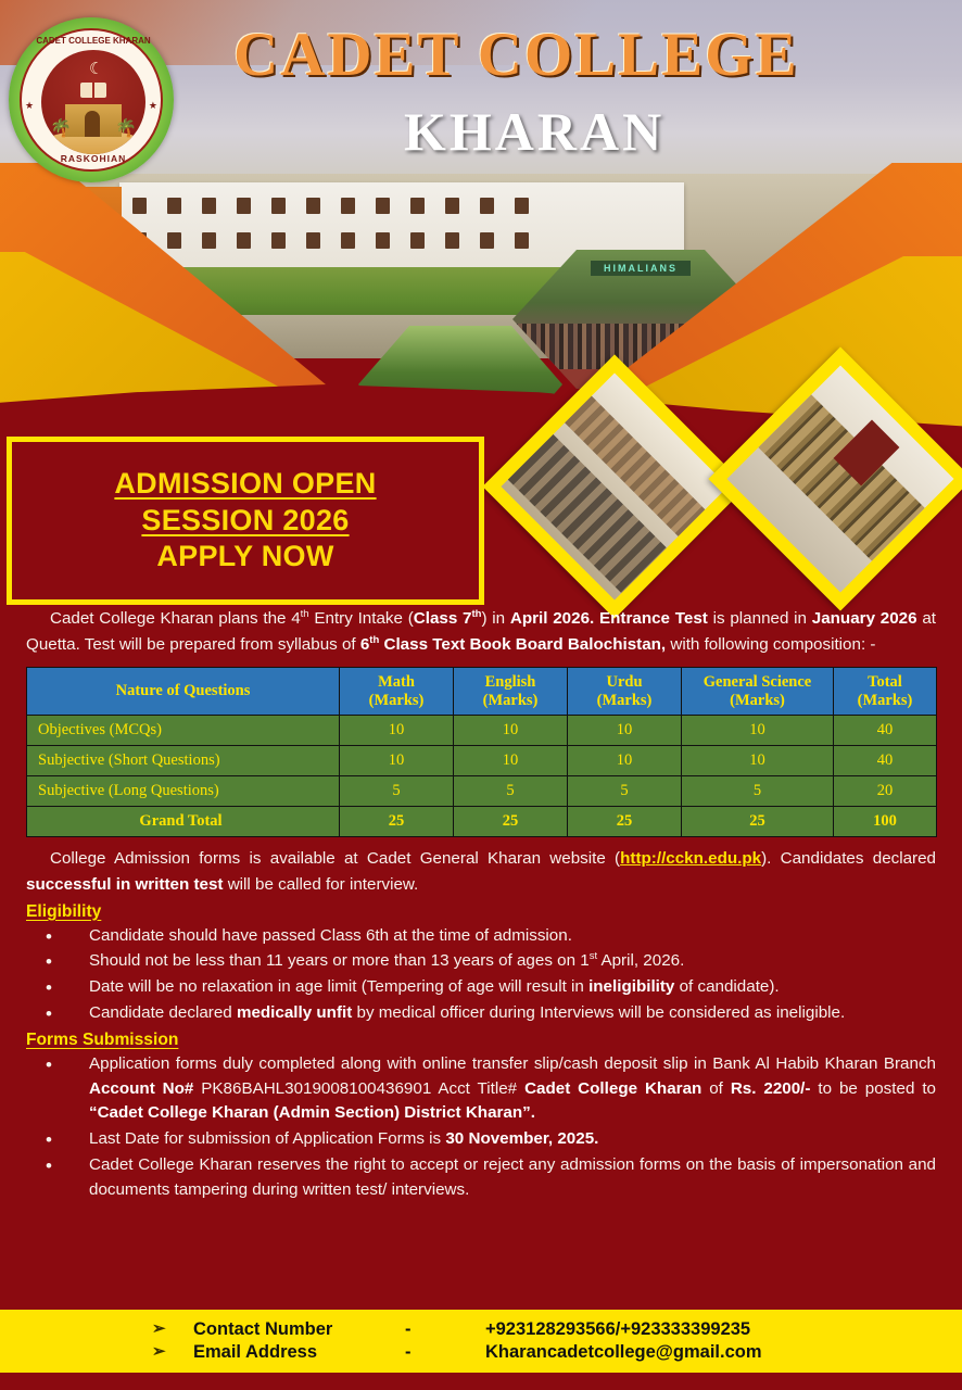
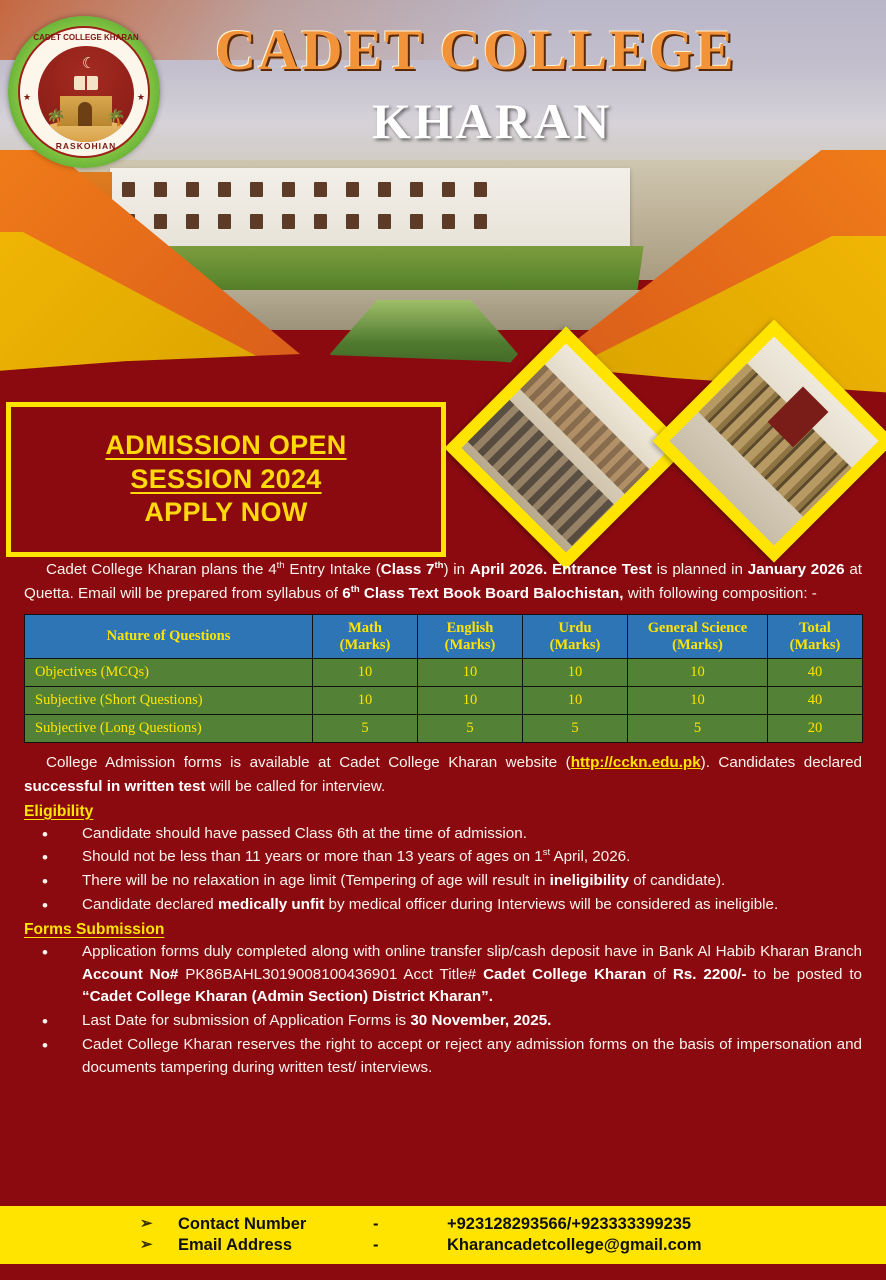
- HIMALIANS
  CADET COLLEGE
  KHARAN
  CADET COLLEGE KHARAN
  RASKOHIAN
  ★
  ★
  ☾
  🌴
  🌴
  ADMISSION OPEN
- SESSION 2026
+ SESSION 2024
  APPLY NOW
- Cadet College Kharan plans the 4th Entry Intake (Class 7th) in April 2026. Entrance Test is planned in January 2026 at Quetta. Test will be prepared from syllabus of 6th Class Text Book Board Balochistan, with following composition: -
+ Cadet College Kharan plans the 4th Entry Intake (Class 7th) in April 2026. Entrance Test is planned in January 2026 at Quetta. Email will be prepared from syllabus of 6th Class Text Book Board Balochistan, with following composition: -
  Nature of Questions	Math (Marks)	English (Marks)	Urdu (Marks)	General Science (Marks)	Total (Marks)
  Objectives (MCQs)	10	10	10	10	40
  Subjective (Short Questions)	10	10	10	10	40
  Subjective (Long Questions)	5	5	5	5	20
- Grand Total	25	25	25	25	100
- College Admission forms is available at Cadet General Kharan website (http://cckn.edu.pk). Candidates declared successful in written test will be called for interview.
+ College Admission forms is available at Cadet College Kharan website (http://cckn.edu.pk). Candidates declared successful in written test will be called for interview.
  Eligibility
  Candidate should have passed Class 6th at the time of admission.
  Should not be less than 11 years or more than 13 years of ages on 1st April, 2026.
- Date will be no relaxation in age limit (Tempering of age will result in ineligibility of candidate).
+ There will be no relaxation in age limit (Tempering of age will result in ineligibility of candidate).
  Candidate declared medically unfit by medical officer during Interviews will be considered as ineligible.
  Forms Submission
- Application forms duly completed along with online transfer slip/cash deposit slip in Bank Al Habib Kharan Branch Account No# PK86BAHL3019008100436901 Acct Title# Cadet College Kharan of Rs. 2200/- to be posted to “Cadet College Kharan (Admin Section) District Kharan”.
+ Application forms duly completed along with online transfer slip/cash deposit have in Bank Al Habib Kharan Branch Account No# PK86BAHL3019008100436901 Acct Title# Cadet College Kharan of Rs. 2200/- to be posted to “Cadet College Kharan (Admin Section) District Kharan”.
  Last Date for submission of Application Forms is 30 November, 2025.
  Cadet College Kharan reserves the right to accept or reject any admission forms on the basis of impersonation and documents tampering during written test/ interviews.
  ➢
  Contact Number
  -
  +923128293566/+923333399235
  ➢
  Email Address
  -
  Kharancadetcollege@gmail.com
